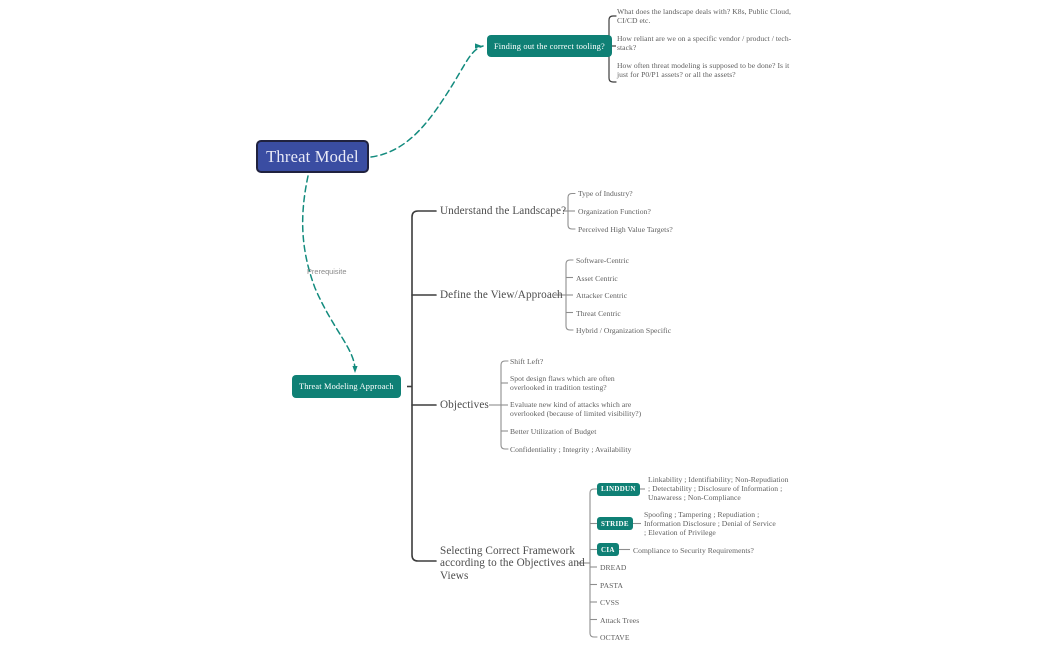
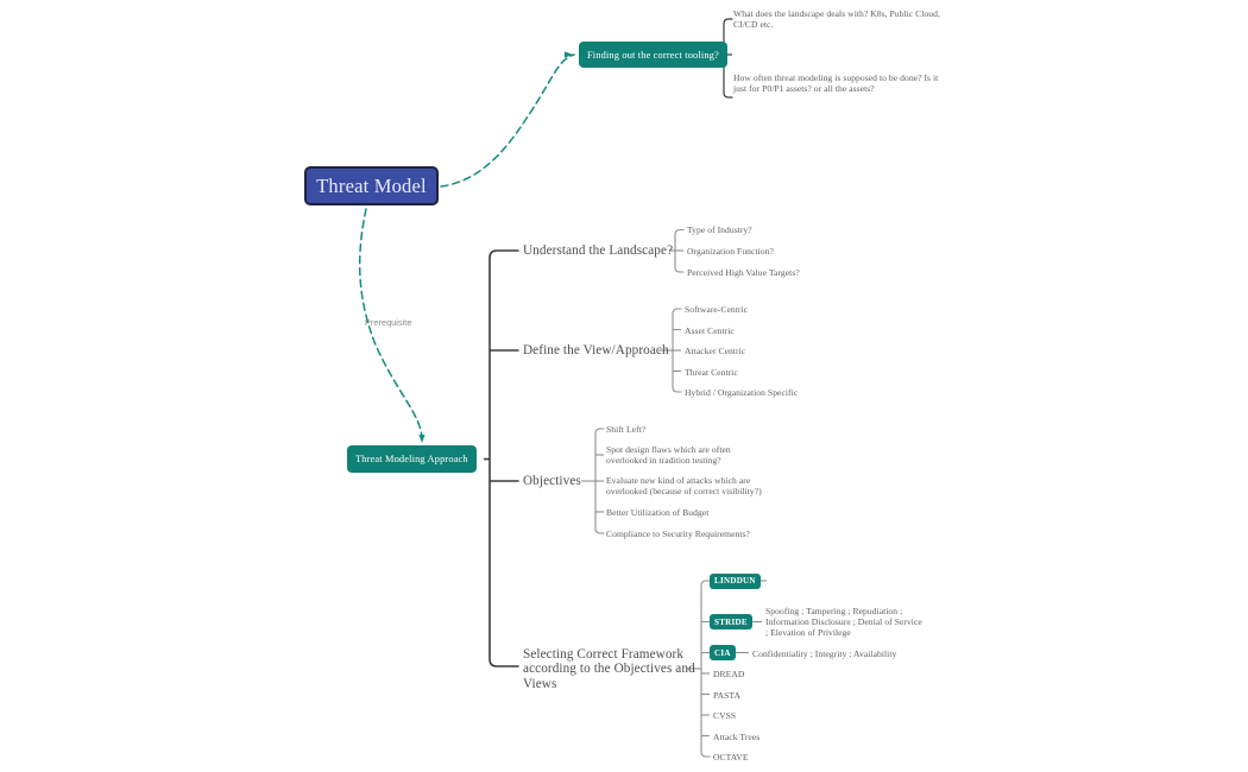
  Threat Model
  Prerequisite
  Finding out the correct tooling?
  What does the landscape deals with? K8s, Public Cloud, CI/CD etc.
- How reliant are we on a specific vendor / product / tech-stack?
  How often threat modeling is supposed to be done? Is it just for P0/P1 assets? or all the assets?
  Threat Modeling Approach
  Understand the Landscape?
  Type of Industry?
  Organization Function?
  Perceived High Value Targets?
  Define the View/Approach
  Software-Centric
  Asset Centric
  Attacker Centric
  Threat Centric
  Hybrid / Organization Specific
  Objectives
  Shift Left?
  Spot design flaws which are often overlooked in tradition testing?
- Evaluate new kind of attacks which are overlooked (because of limited visibility?)
+ Evaluate new kind of attacks which are overlooked (because of correct visibility?)
  Better Utilization of Budget
- Confidentiality ; Integrity ; Availability
+ Compliance to Security Requirements?
  Selecting Correct Framework according to the Objectives and Views
  LINDDUN
- Linkability ; Identifiability; Non-Repudiation ; Detectability ; Disclosure of Information ; Unawaress ; Non-Compliance
  STRIDE
  Spoofing ; Tampering ; Repudiation ; Information Disclosure ; Denial of Service ; Elevation of Privilege
  CIA
- Compliance to Security Requirements?
+ Confidentiality ; Integrity ; Availability
  DREAD
  PASTA
  CVSS
  Attack Trees
  OCTAVE
